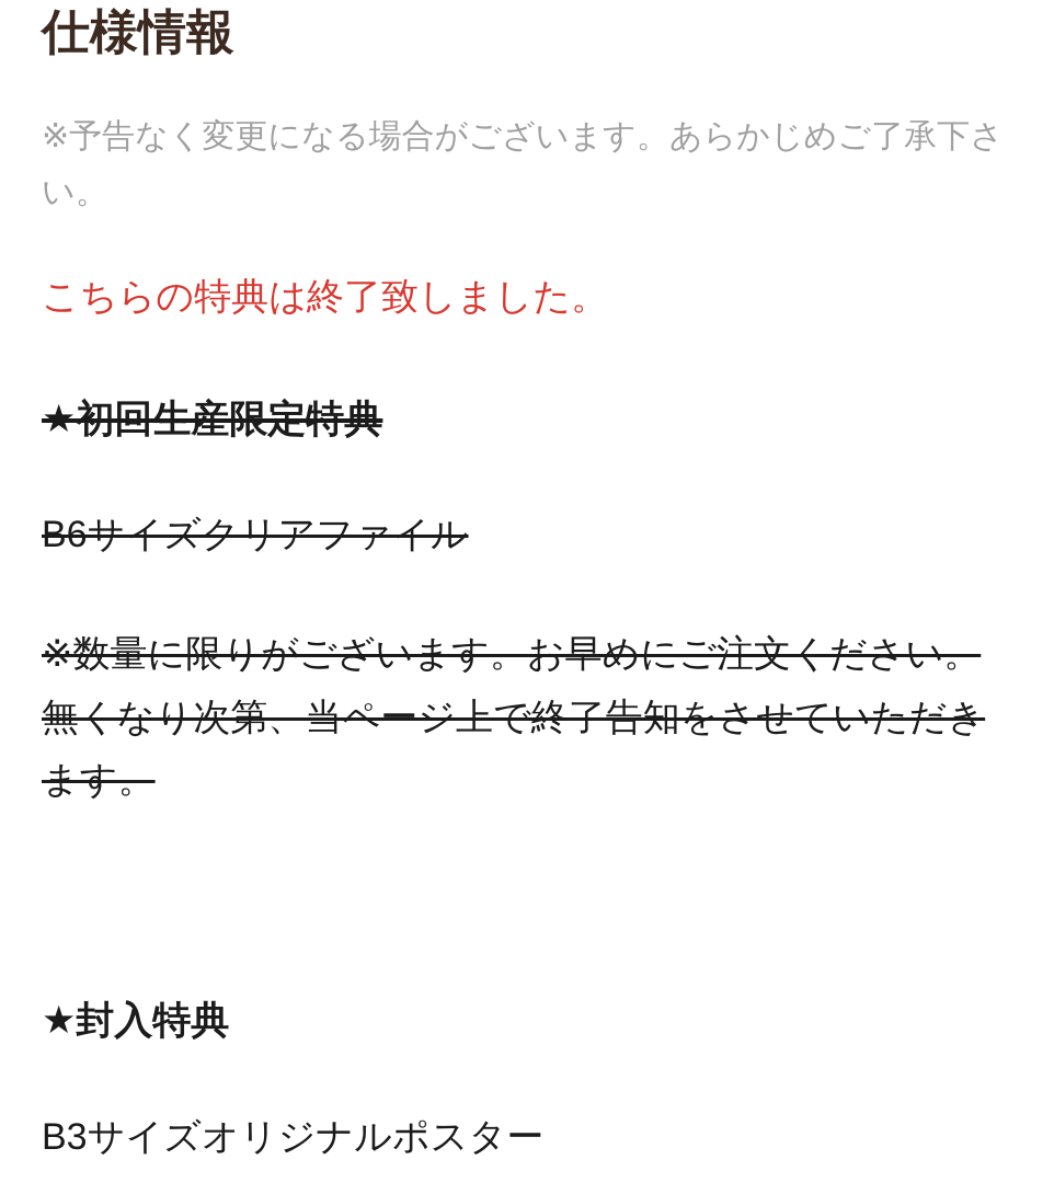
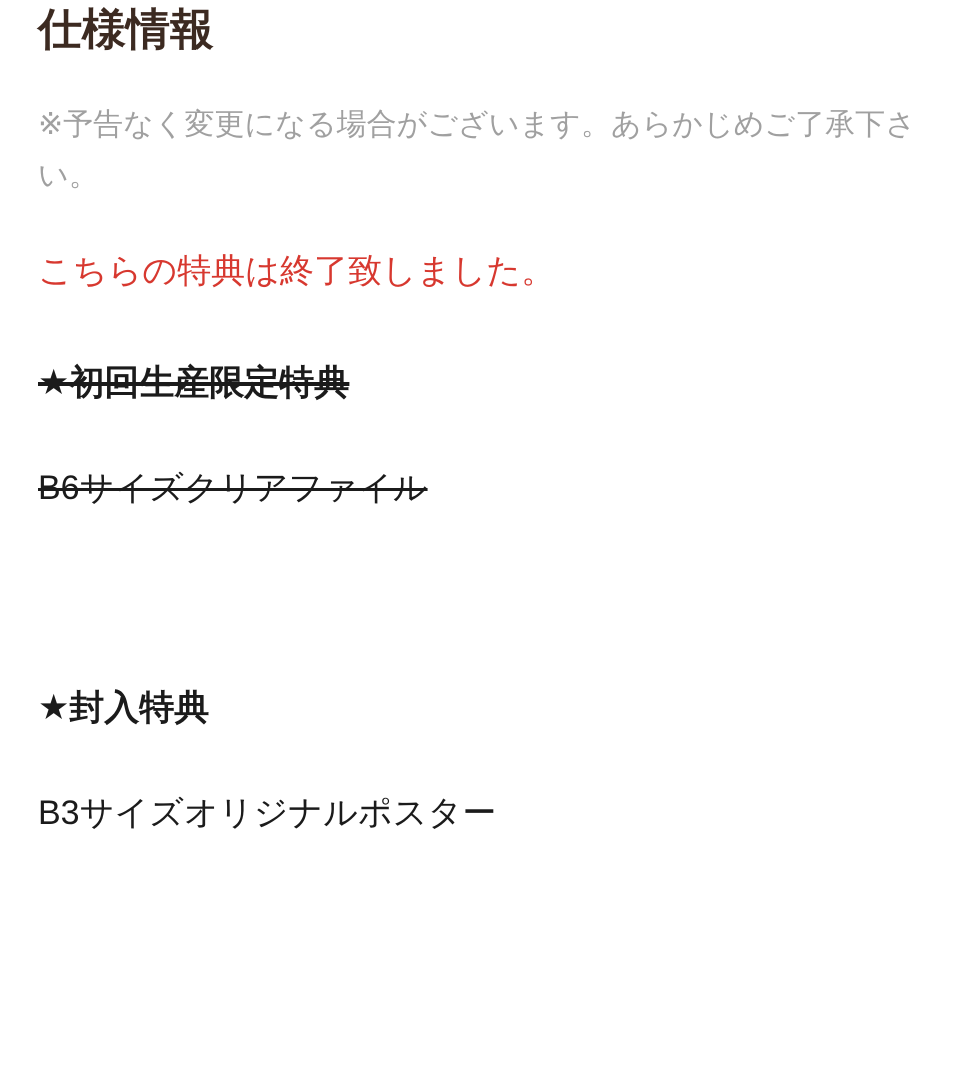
  仕様情報
  ※予告なく変更になる場合がございます。あらかじめご了承下さい。
  こちらの特典は終了致しました。
  ★初回生産限定特典
  B6サイズクリアファイル
- ※数量に限りがございます。お早めにご注文ください。無くなり次第、当ページ上で終了告知をさせていただきます。
  ★封入特典
  B3サイズオリジナルポスター
